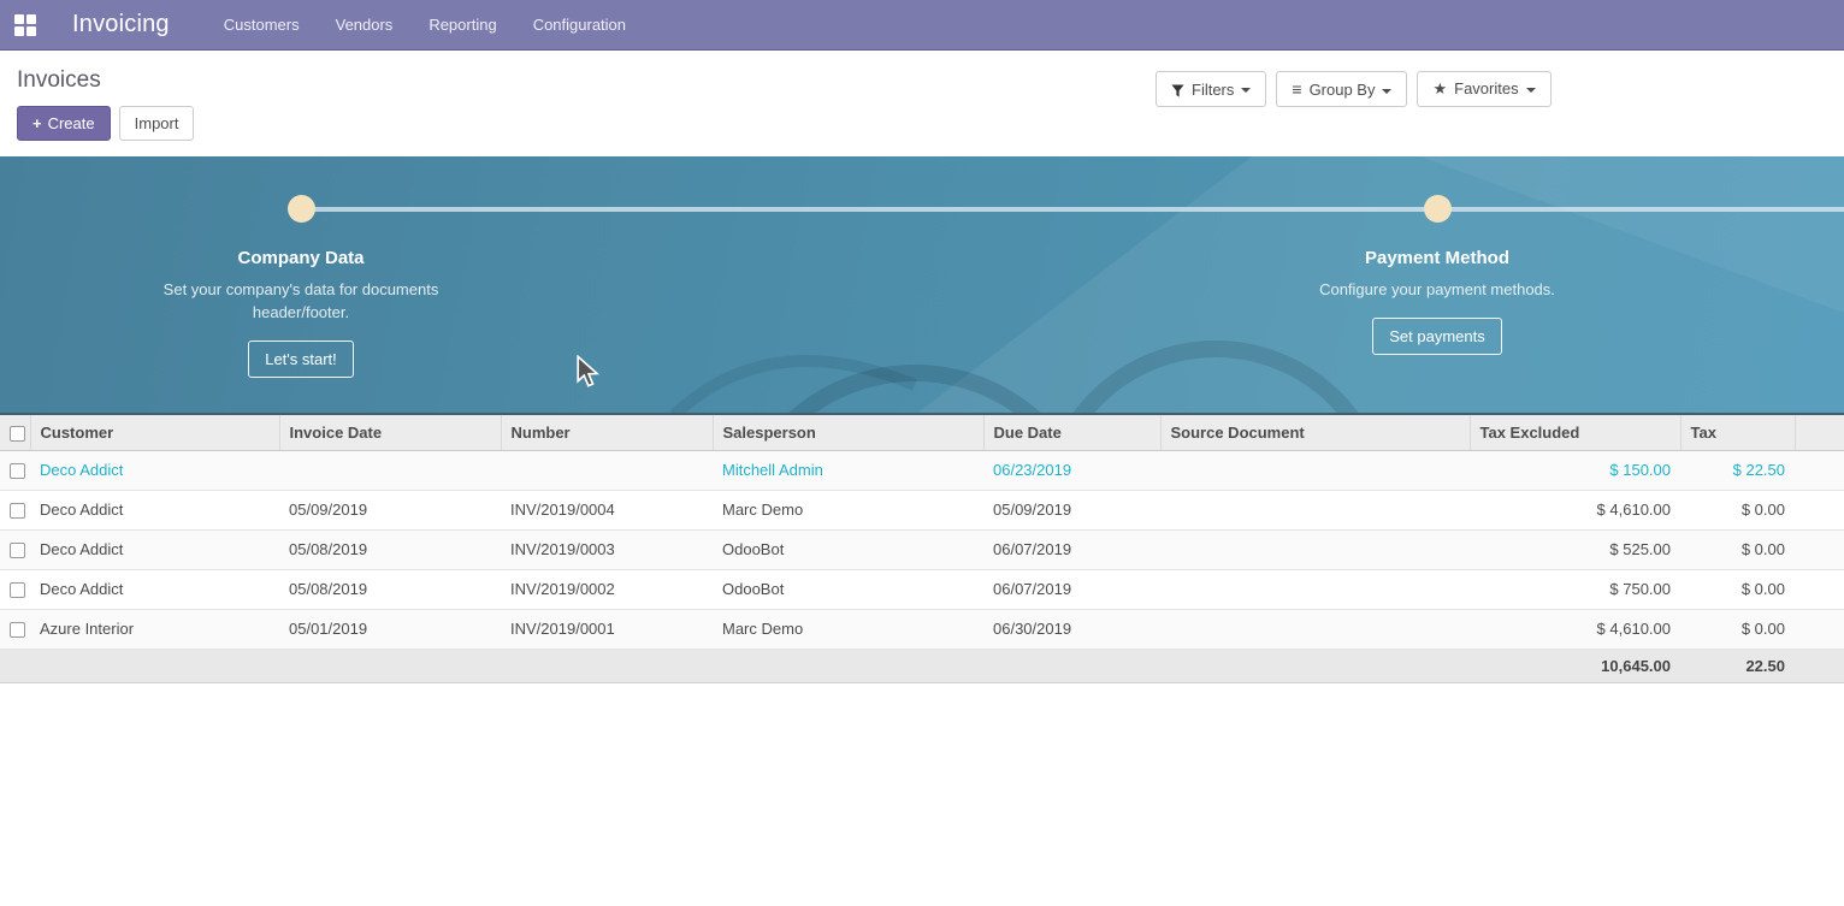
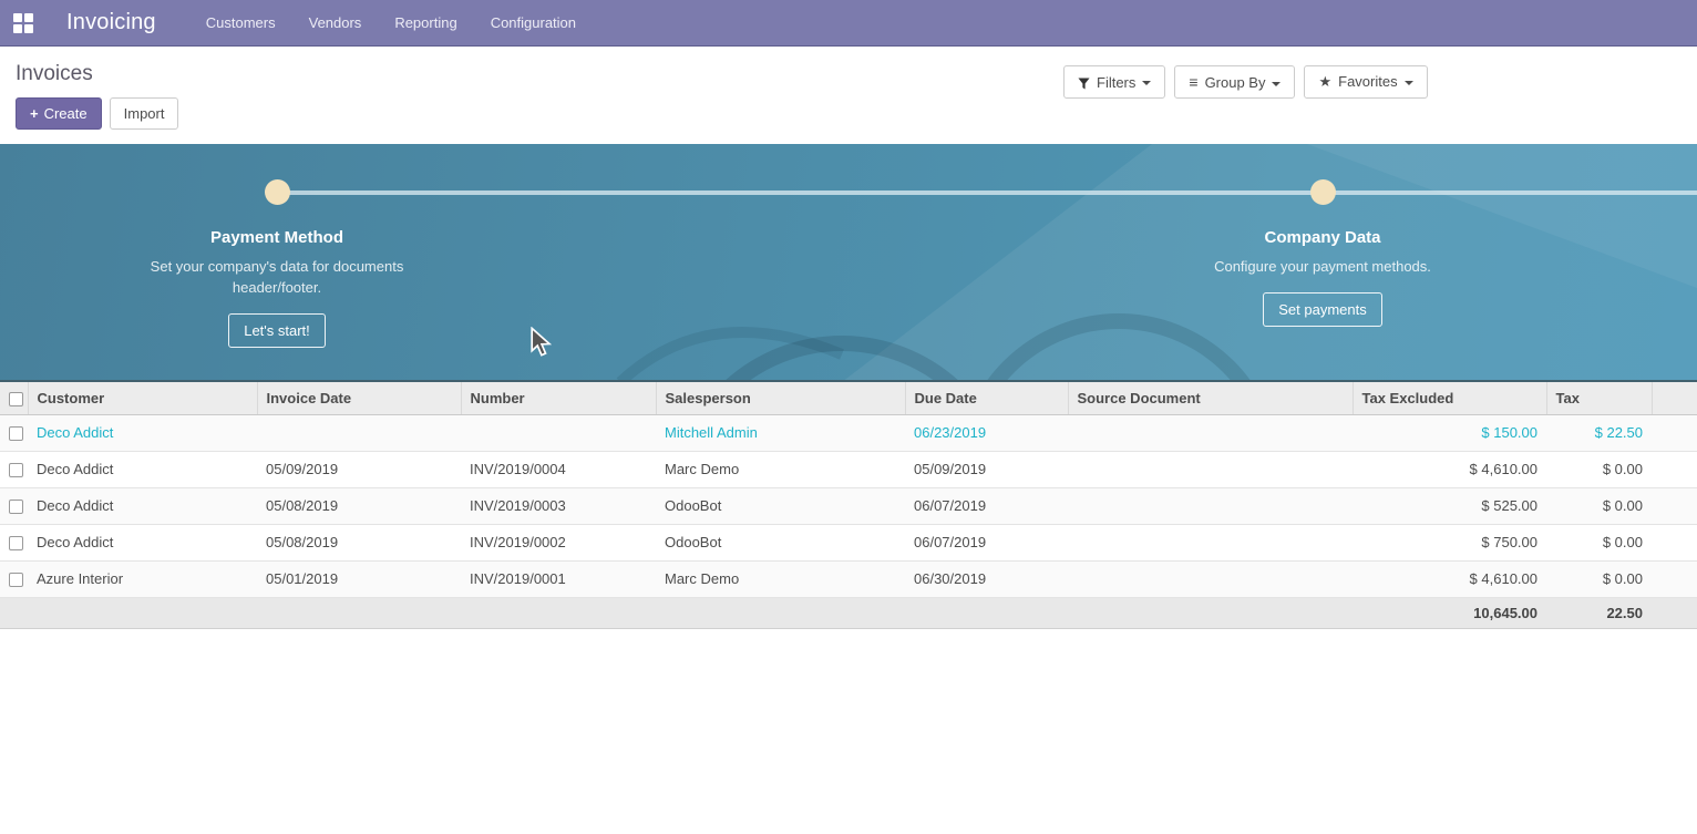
  Invoicing
  Customers
  Vendors
  Reporting
  Configuration
  Invoices
  + Create
  Import
  Filters
  ≡ Group By
  ★ Favorites
- Company Data
+ Payment Method
  Set your company's data for documents header/footer.
  Let's start!
- Payment Method
+ Company Data
  Configure your payment methods.
  Set payments
  	Customer	Invoice Date	Number	Salesperson	Due Date	Source Document	Tax Excluded	Tax
  	Deco Addict			Mitchell Admin	06/23/2019		$ 150.00	$ 22.50
  	Deco Addict	05/09/2019	INV/2019/0004	Marc Demo	05/09/2019		$ 4,610.00	$ 0.00
  	Deco Addict	05/08/2019	INV/2019/0003	OdooBot	06/07/2019		$ 525.00	$ 0.00
  	Deco Addict	05/08/2019	INV/2019/0002	OdooBot	06/07/2019		$ 750.00	$ 0.00
  	Azure Interior	05/01/2019	INV/2019/0001	Marc Demo	06/30/2019		$ 4,610.00	$ 0.00
  							10,645.00	22.50
